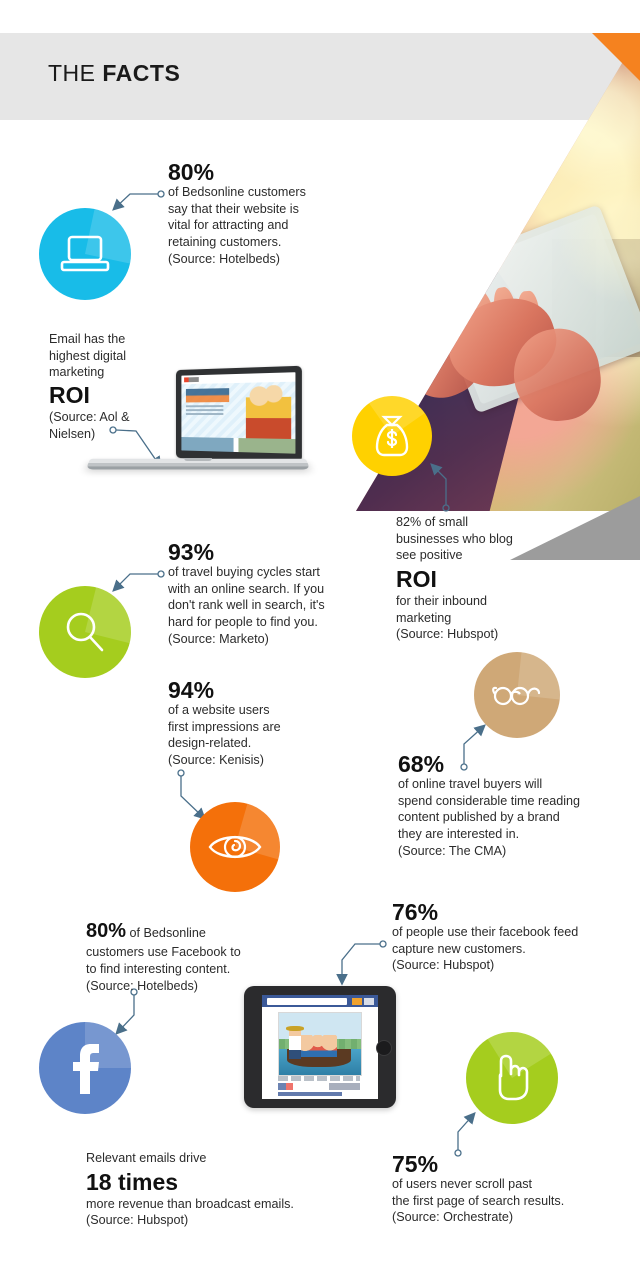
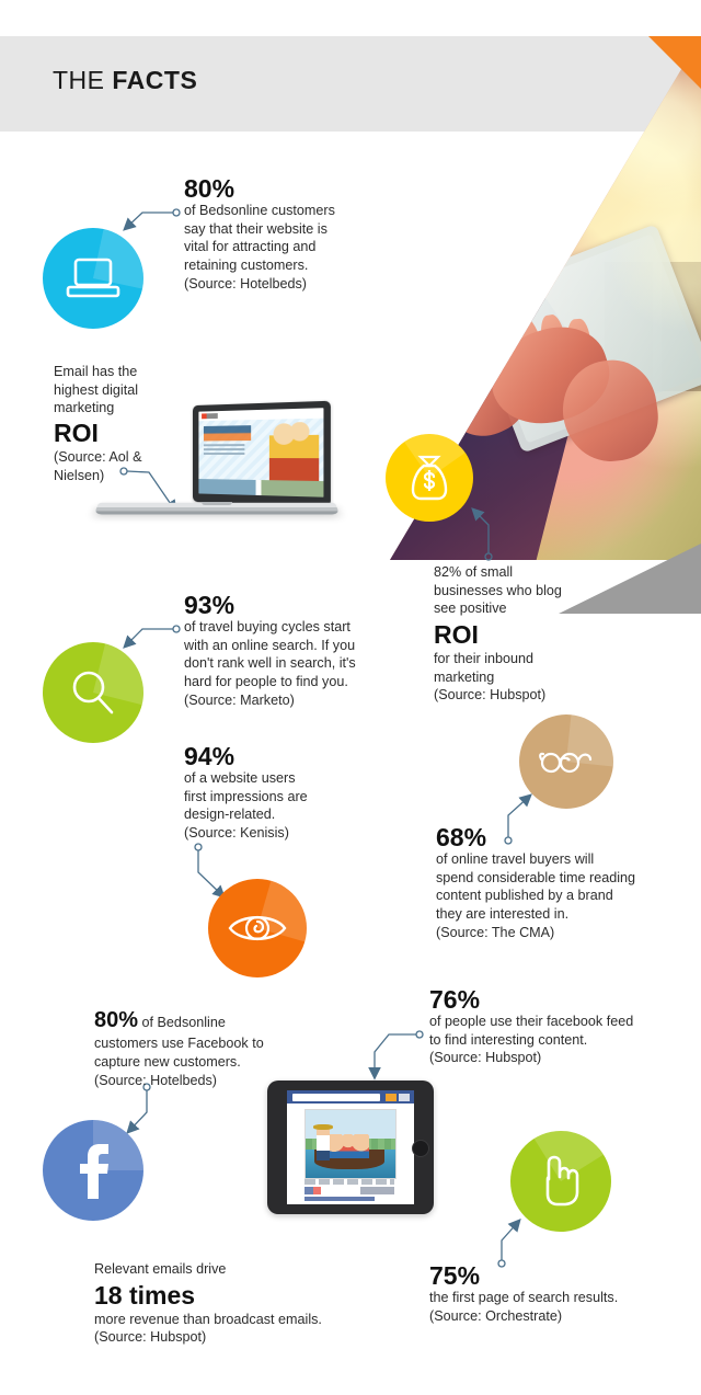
  THE FACTS
  80%
  of Bedsonline customers
  say that their website is
  vital for attracting and
  retaining customers.
  (Source: Hotelbeds)
  Email has the
  highest digital
  marketing
  ROI
  (Source: Aol &
  Nielsen)
  82% of small
  businesses who blog
  see positive
  ROI
  for their inbound
  marketing
  (Source: Hubspot)
  93%
  of travel buying cycles start
  with an online search. If you
  don't rank well in search, it's
  hard for people to find you.
  (Source: Marketo)
  94%
  of a website users
  first impressions are
  design-related.
  (Source: Kenisis)
  68%
  of online travel buyers will
  spend considerable time reading
  content published by a brand
  they are interested in.
  (Source: The CMA)
  80% of Bedsonline
  customers use Facebook to
- to find interesting content.
+ capture new customers.
  (Source: Hotelbeds)
  76%
  of people use their facebook feed
- capture new customers.
+ to find interesting content.
  (Source: Hubspot)
  Relevant emails drive
  18 times
  more revenue than broadcast emails.
  (Source: Hubspot)
  75%
- of users never scroll past
  the first page of search results.
  (Source: Orchestrate)
